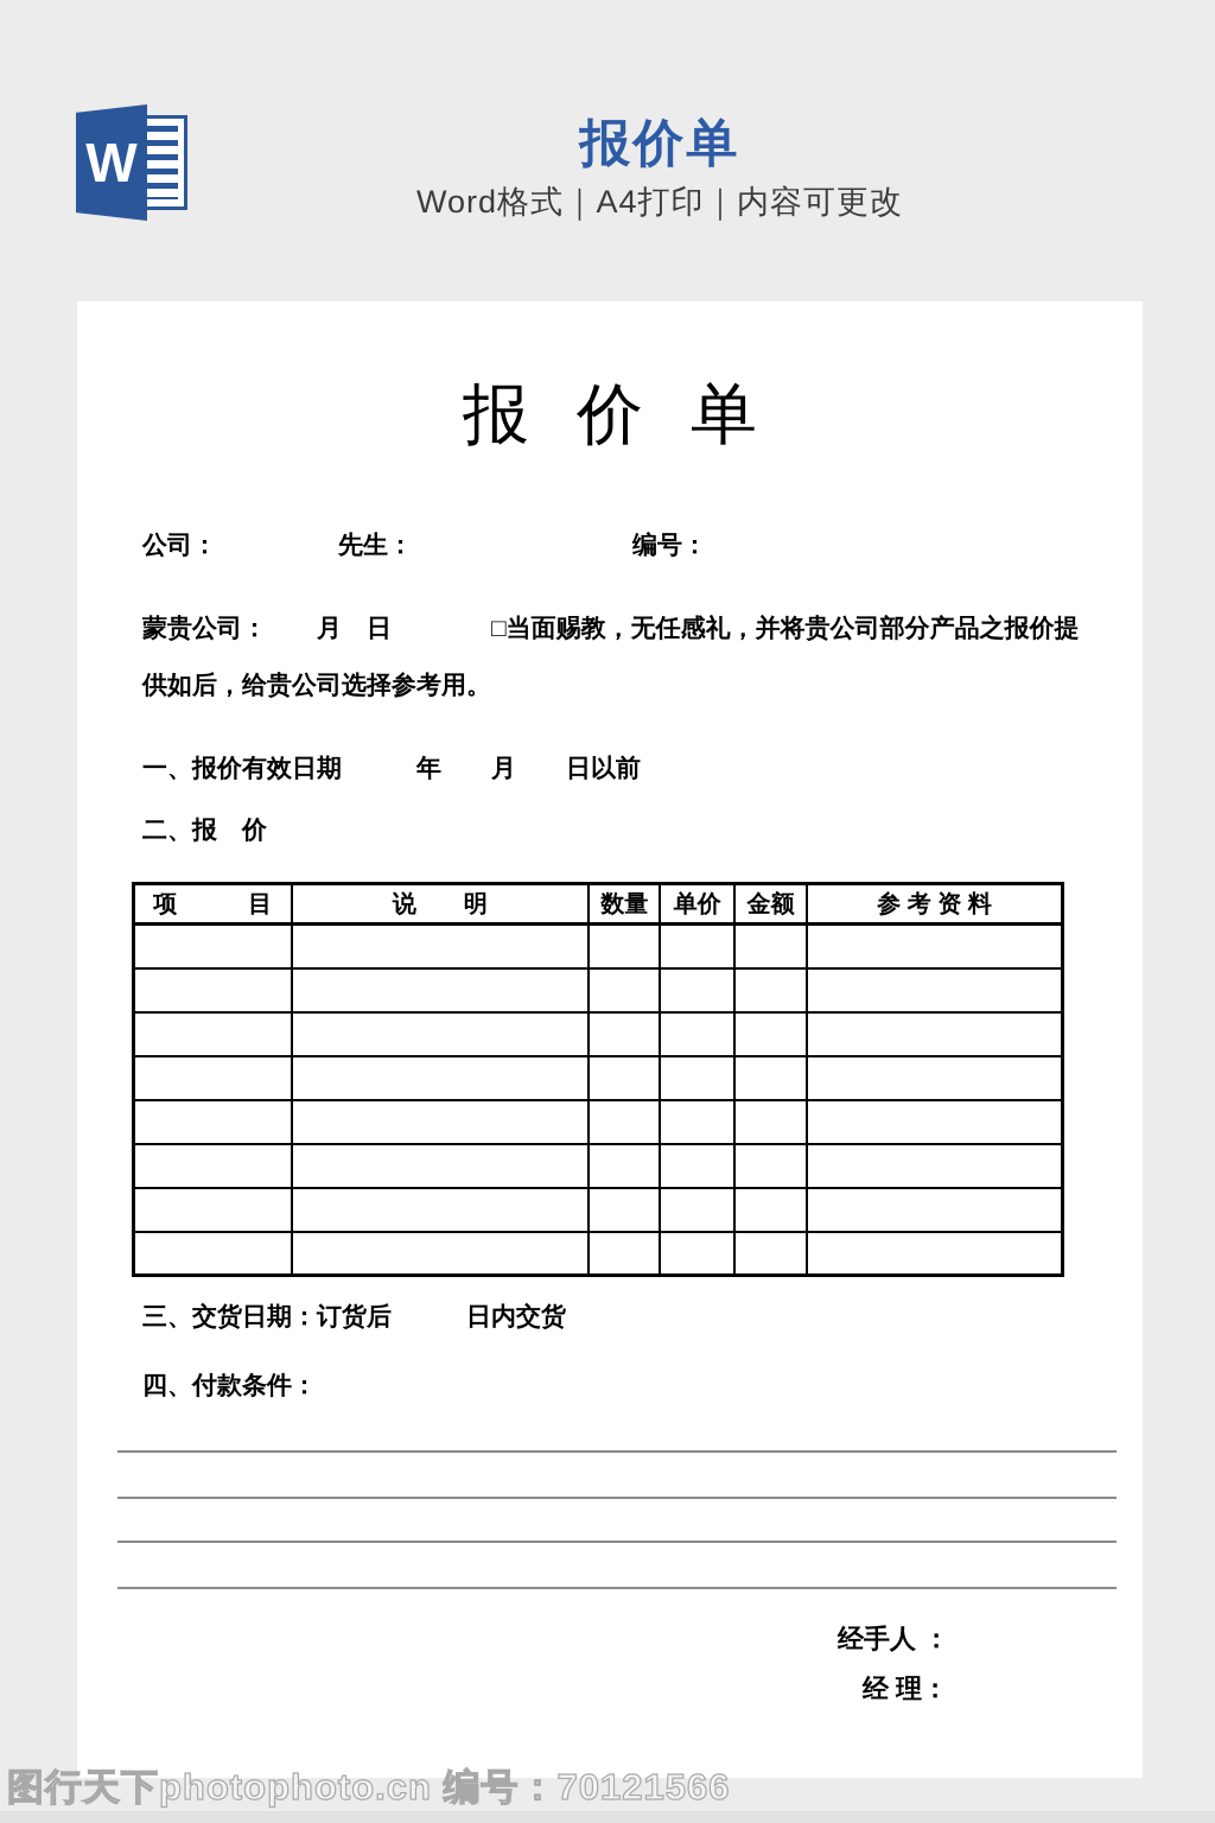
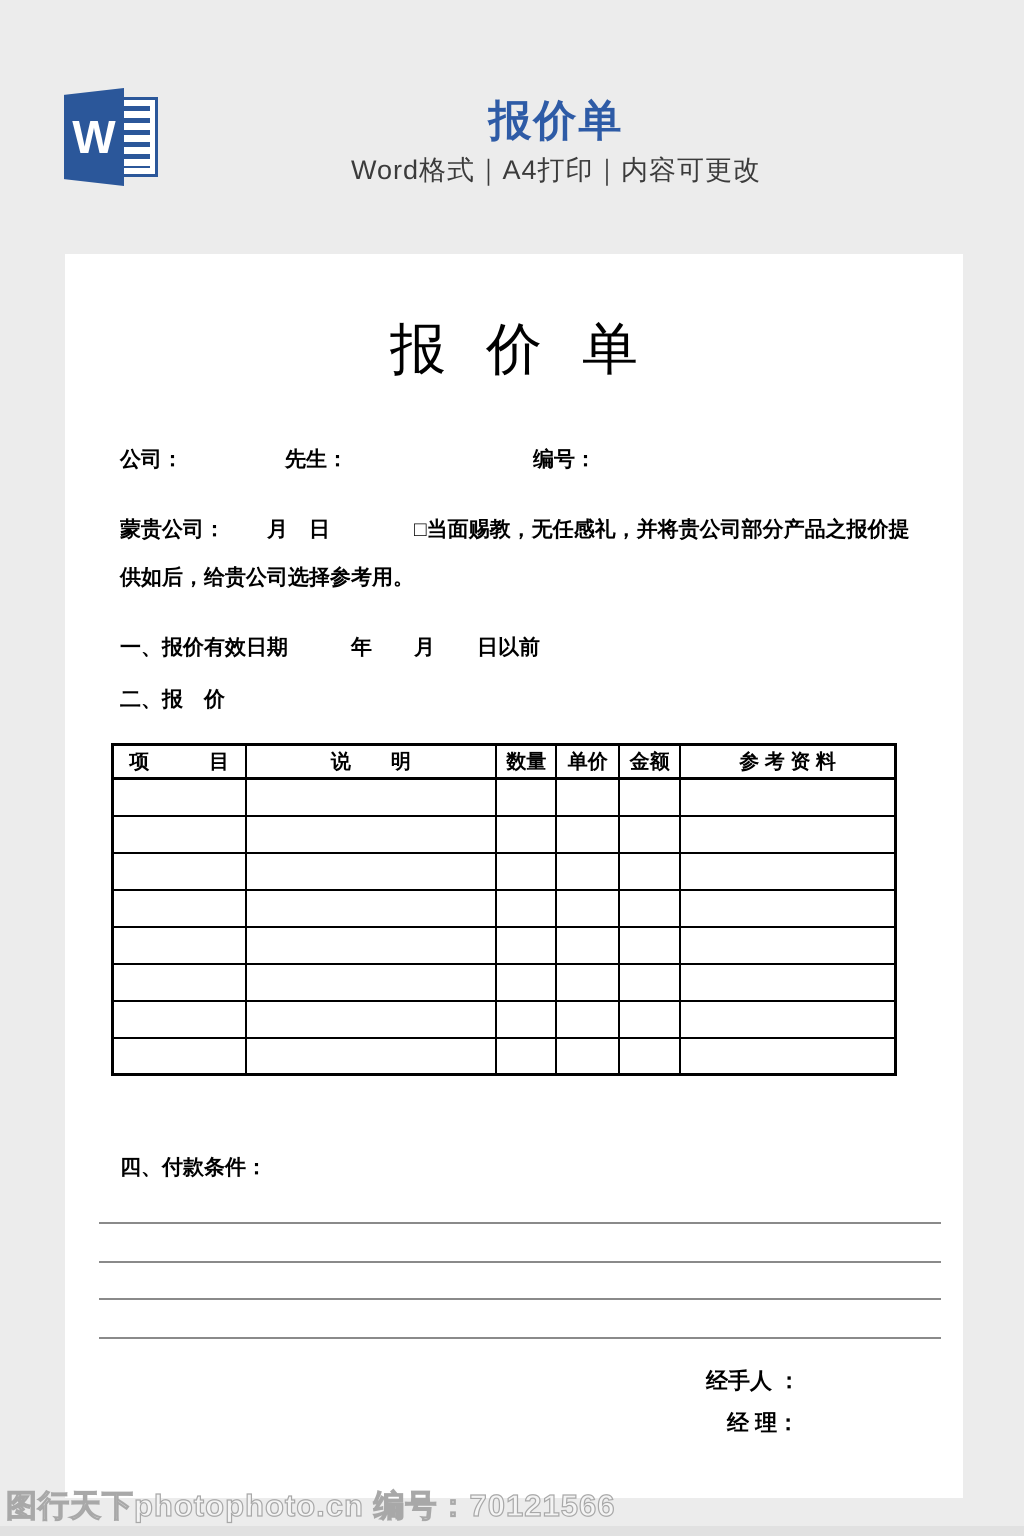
  W
  报价单
  Word格式｜A4打印｜内容可更改
  报 价 单
  公司：
  先生：
  编号：
  蒙贵公司： 月 日 □当面赐教，无任感礼，并将贵公司部分产品之报价提
  供如后，给贵公司选择参考用。
  一、报价有效日期 年 月 日以前
  二、报 价
  项 目	说 明	数量	单价	金额	参 考 资 料
- 三、交货日期：订货后 日内交货
  四、付款条件：
  经手人 ：
  经 理：
  图行天下photophoto.cn 编号：70121566
